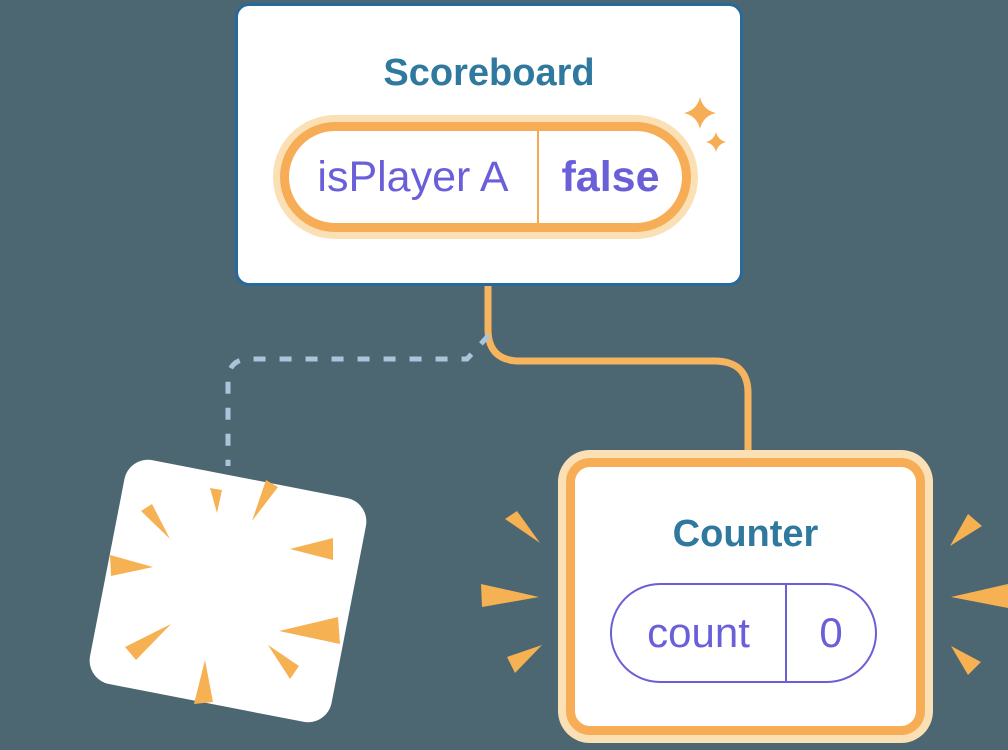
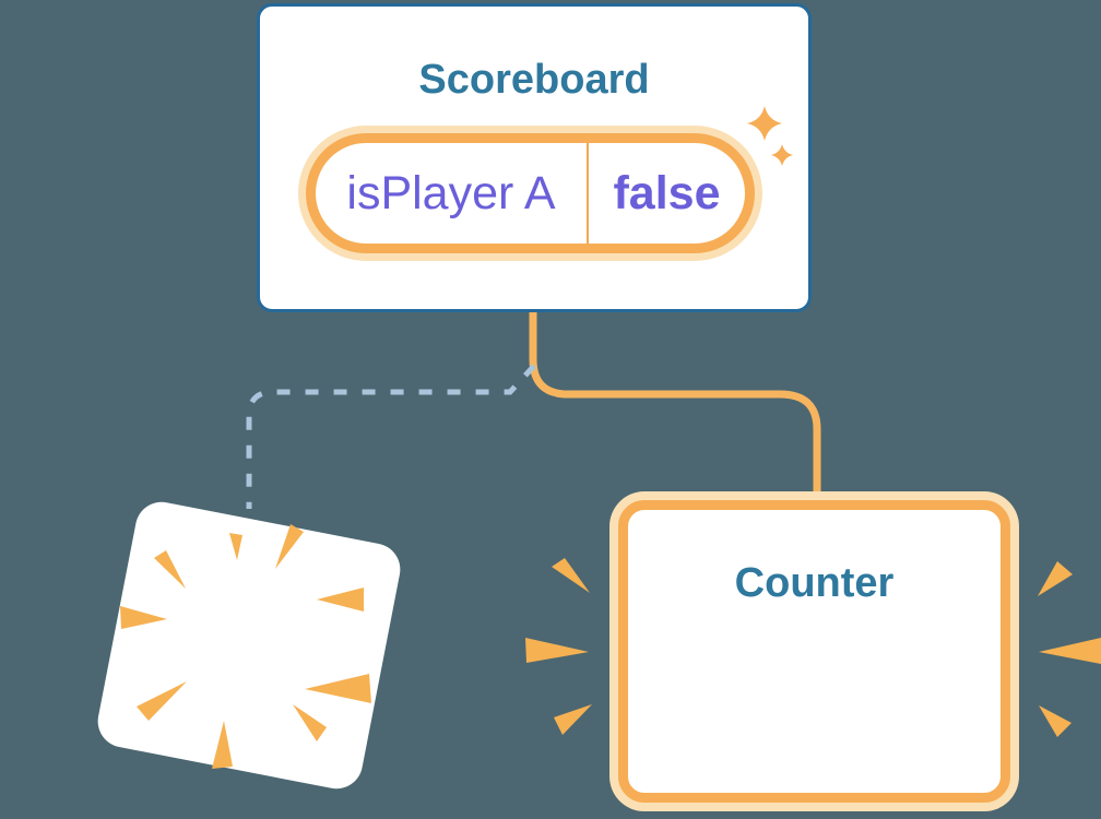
  Scoreboard
  isPlayer A
  false
  Counter
- count
- 0
